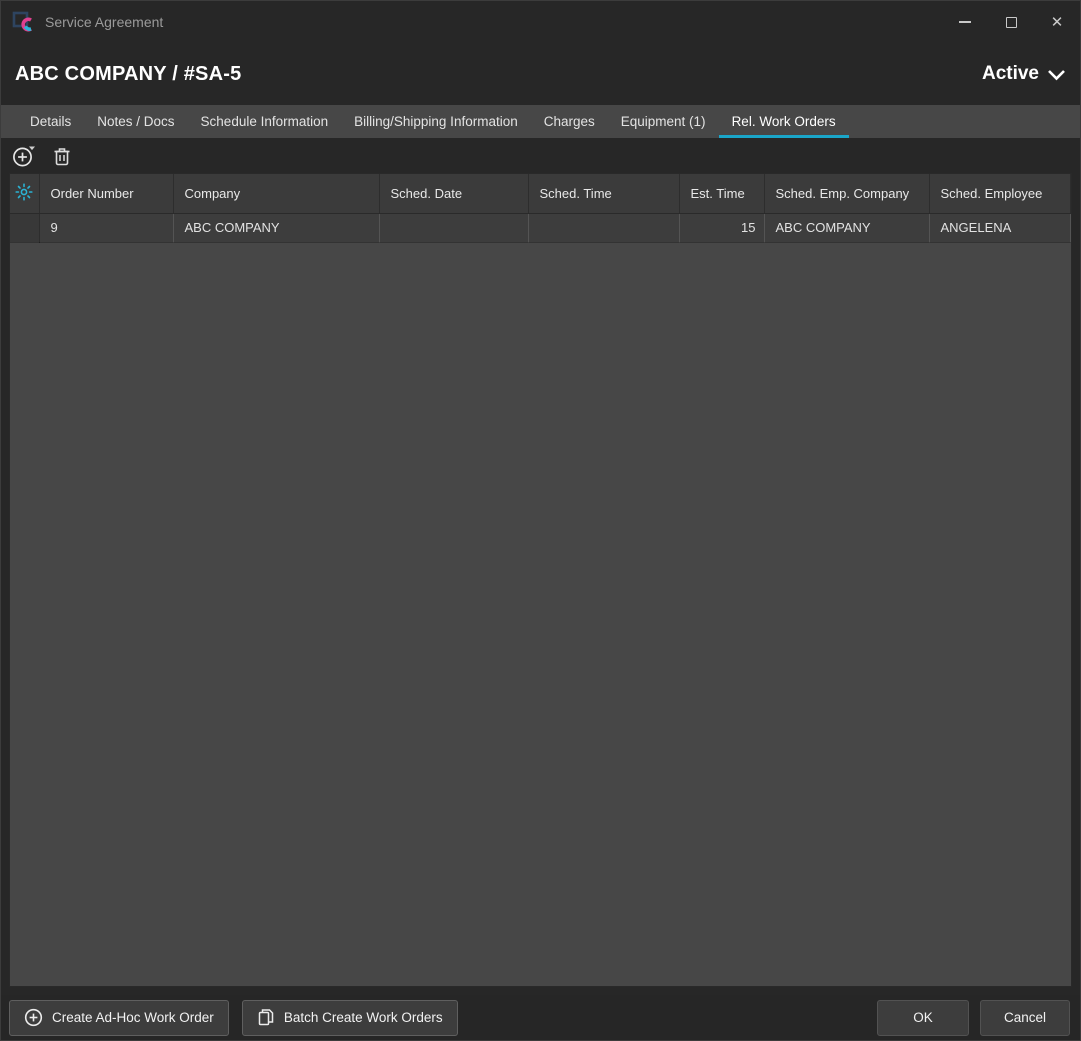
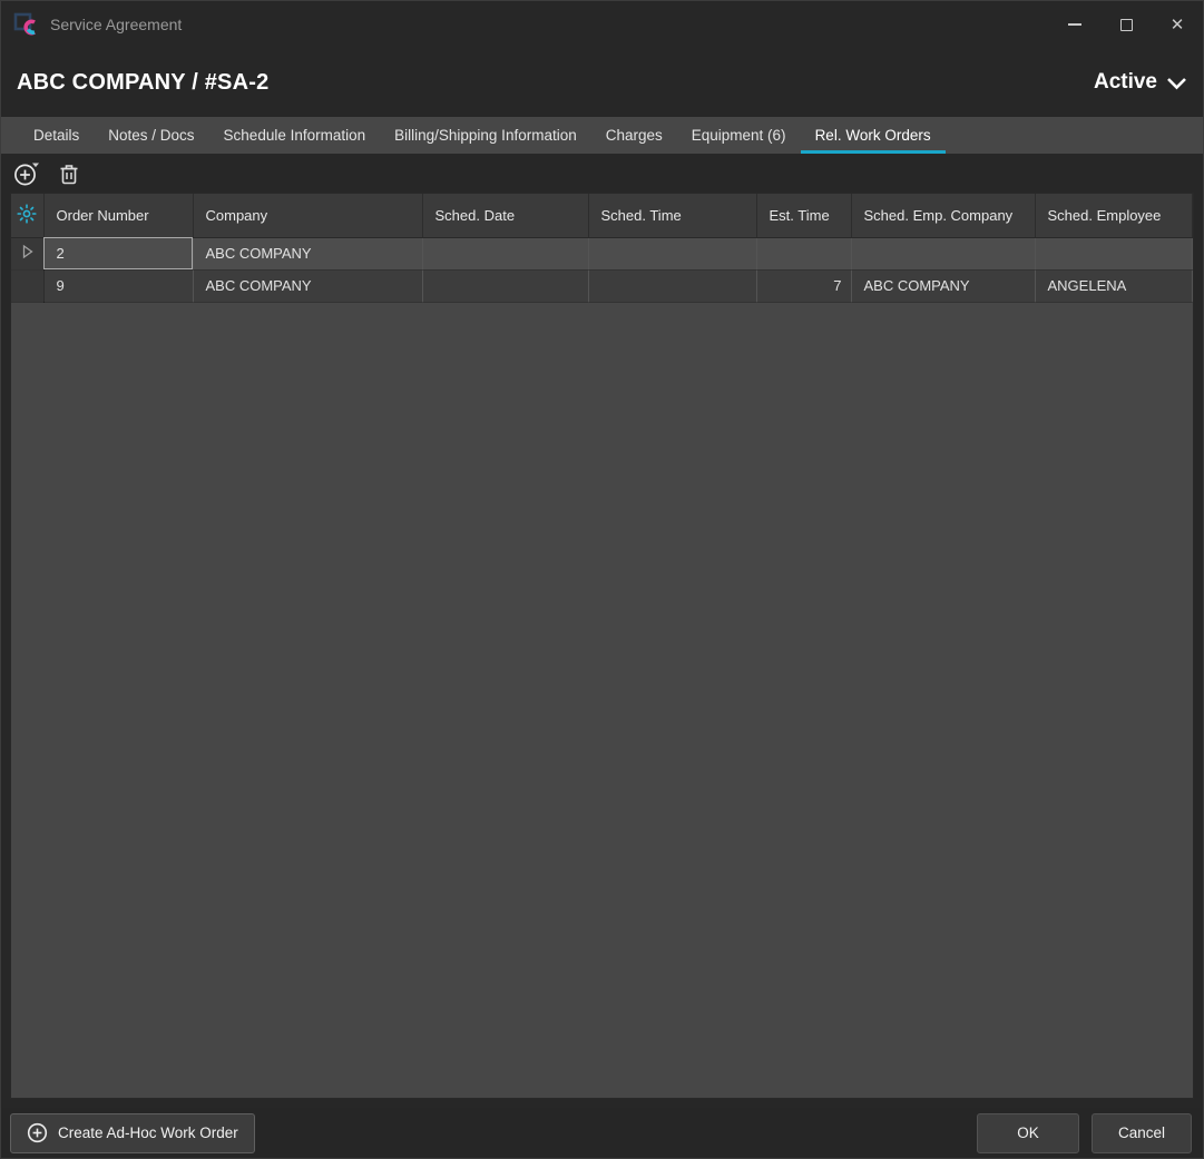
  Service Agreement
  ✕
- ABC COMPANY / #SA-5
+ ABC COMPANY / #SA-2
  Active
  Details
  Notes / Docs
  Schedule Information
  Billing/Shipping Information
  Charges
- Equipment (1)
+ Equipment (6)
  Rel. Work Orders
  	Order Number	Company	Sched. Date	Sched. Time	Est. Time	Sched. Emp. Company	Sched. Employee
+ 	2	ABC COMPANY
- 	9	ABC COMPANY			15	ABC COMPANY	ANGELENA
+ 	9	ABC COMPANY			7	ABC COMPANY	ANGELENA
  Create Ad-Hoc Work Order
- Batch Create Work Orders
  OK
  Cancel
